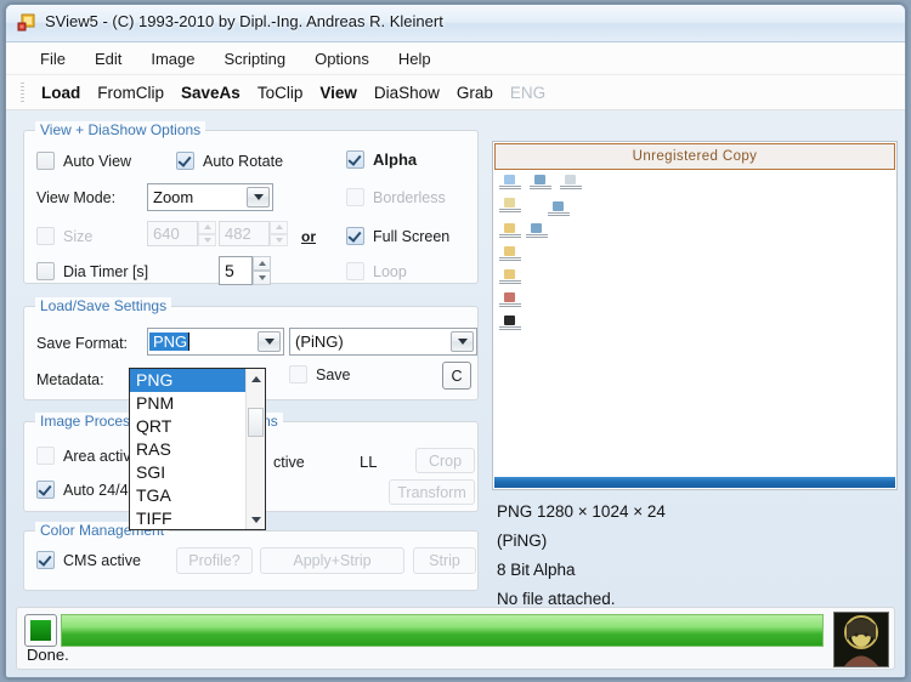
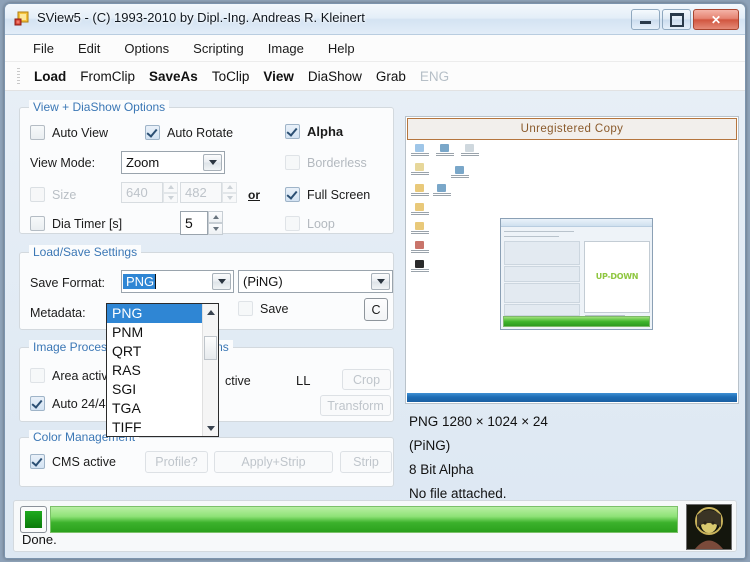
  SView5 - (C) 1993-2010 by Dipl.-Ing. Andreas R. Kleinert
+ ✕
  File
  Edit
- Image
+ Options
  Scripting
- Options
+ Image
  Help
  Load
  FromClip
  SaveAs
  ToClip
  View
  DiaShow
  Grab
  ENG
  View + DiaShow Options
  Auto View
  Auto Rotate
  Alpha
  View Mode:
  Zoom
  Borderless
  Size
  640
  482
  or
  Full Screen
  Dia Timer [s]
  5
  Loop
  Load/Save Settings
  Save Format:
  PNG
  (PiNG)
  Metadata:
  Save
  C
  Area activ
  Auto 24/4
  ctive
  LL
  Crop
  Transform
  Color Management
  CMS active
  Profile?
  Apply+Strip
  Strip
  PNG
  PNM
  QRT
  RAS
  SGI
  TGA
  TIFF
  Unregistered Copy
+ UP-DOWN
  PNG 1280 × 1024 × 24
  (PiNG)
  8 Bit Alpha
  No file attached.
  Done.
